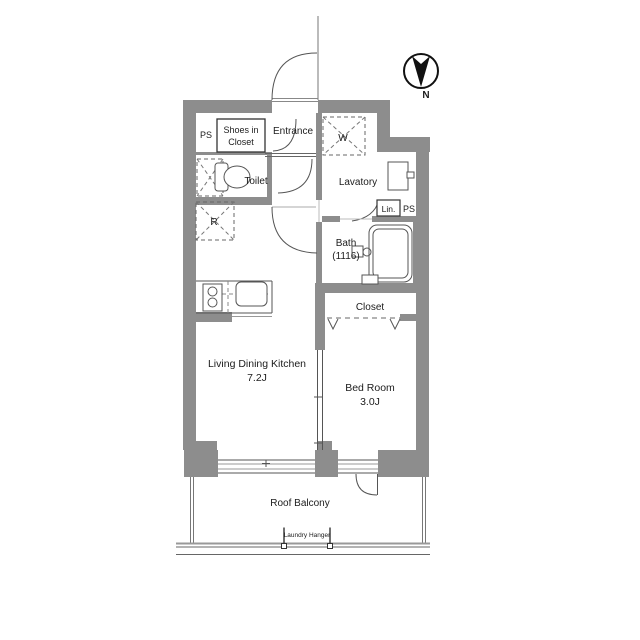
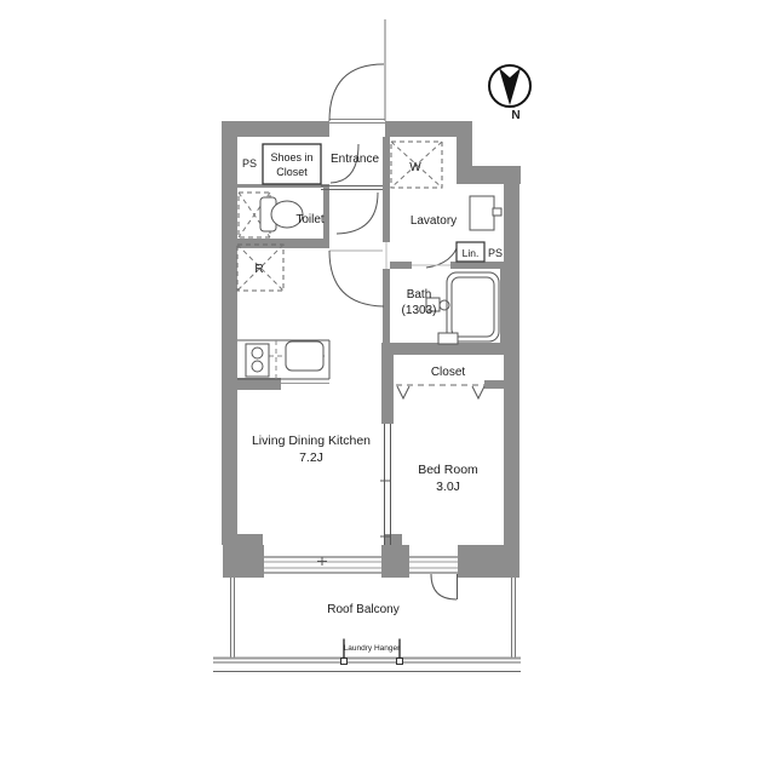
  PS
  Shoes in
  Closet
  Entrance
  W
  Toilet
  Lavatory
  Lin.
  PS
  R
  Bath
- (1116)
+ (1303)
  Closet
  Living Dining Kitchen
  7.2J
  Bed Room
  3.0J
  Roof Balcony
  N
